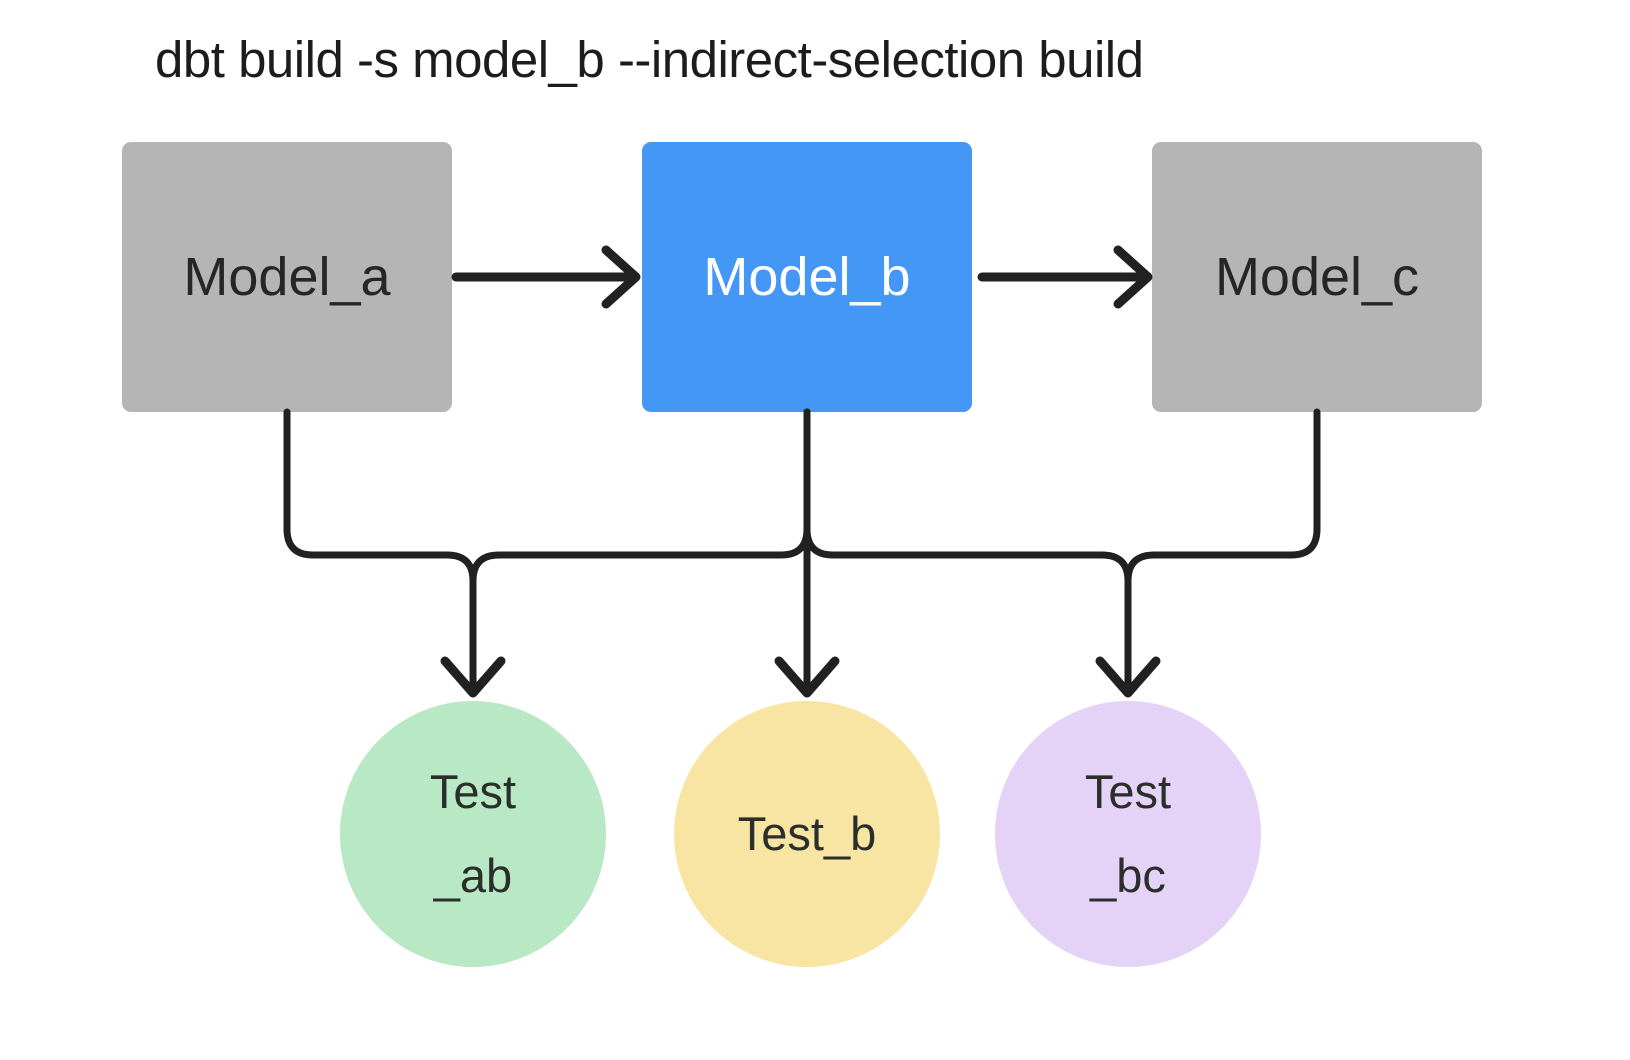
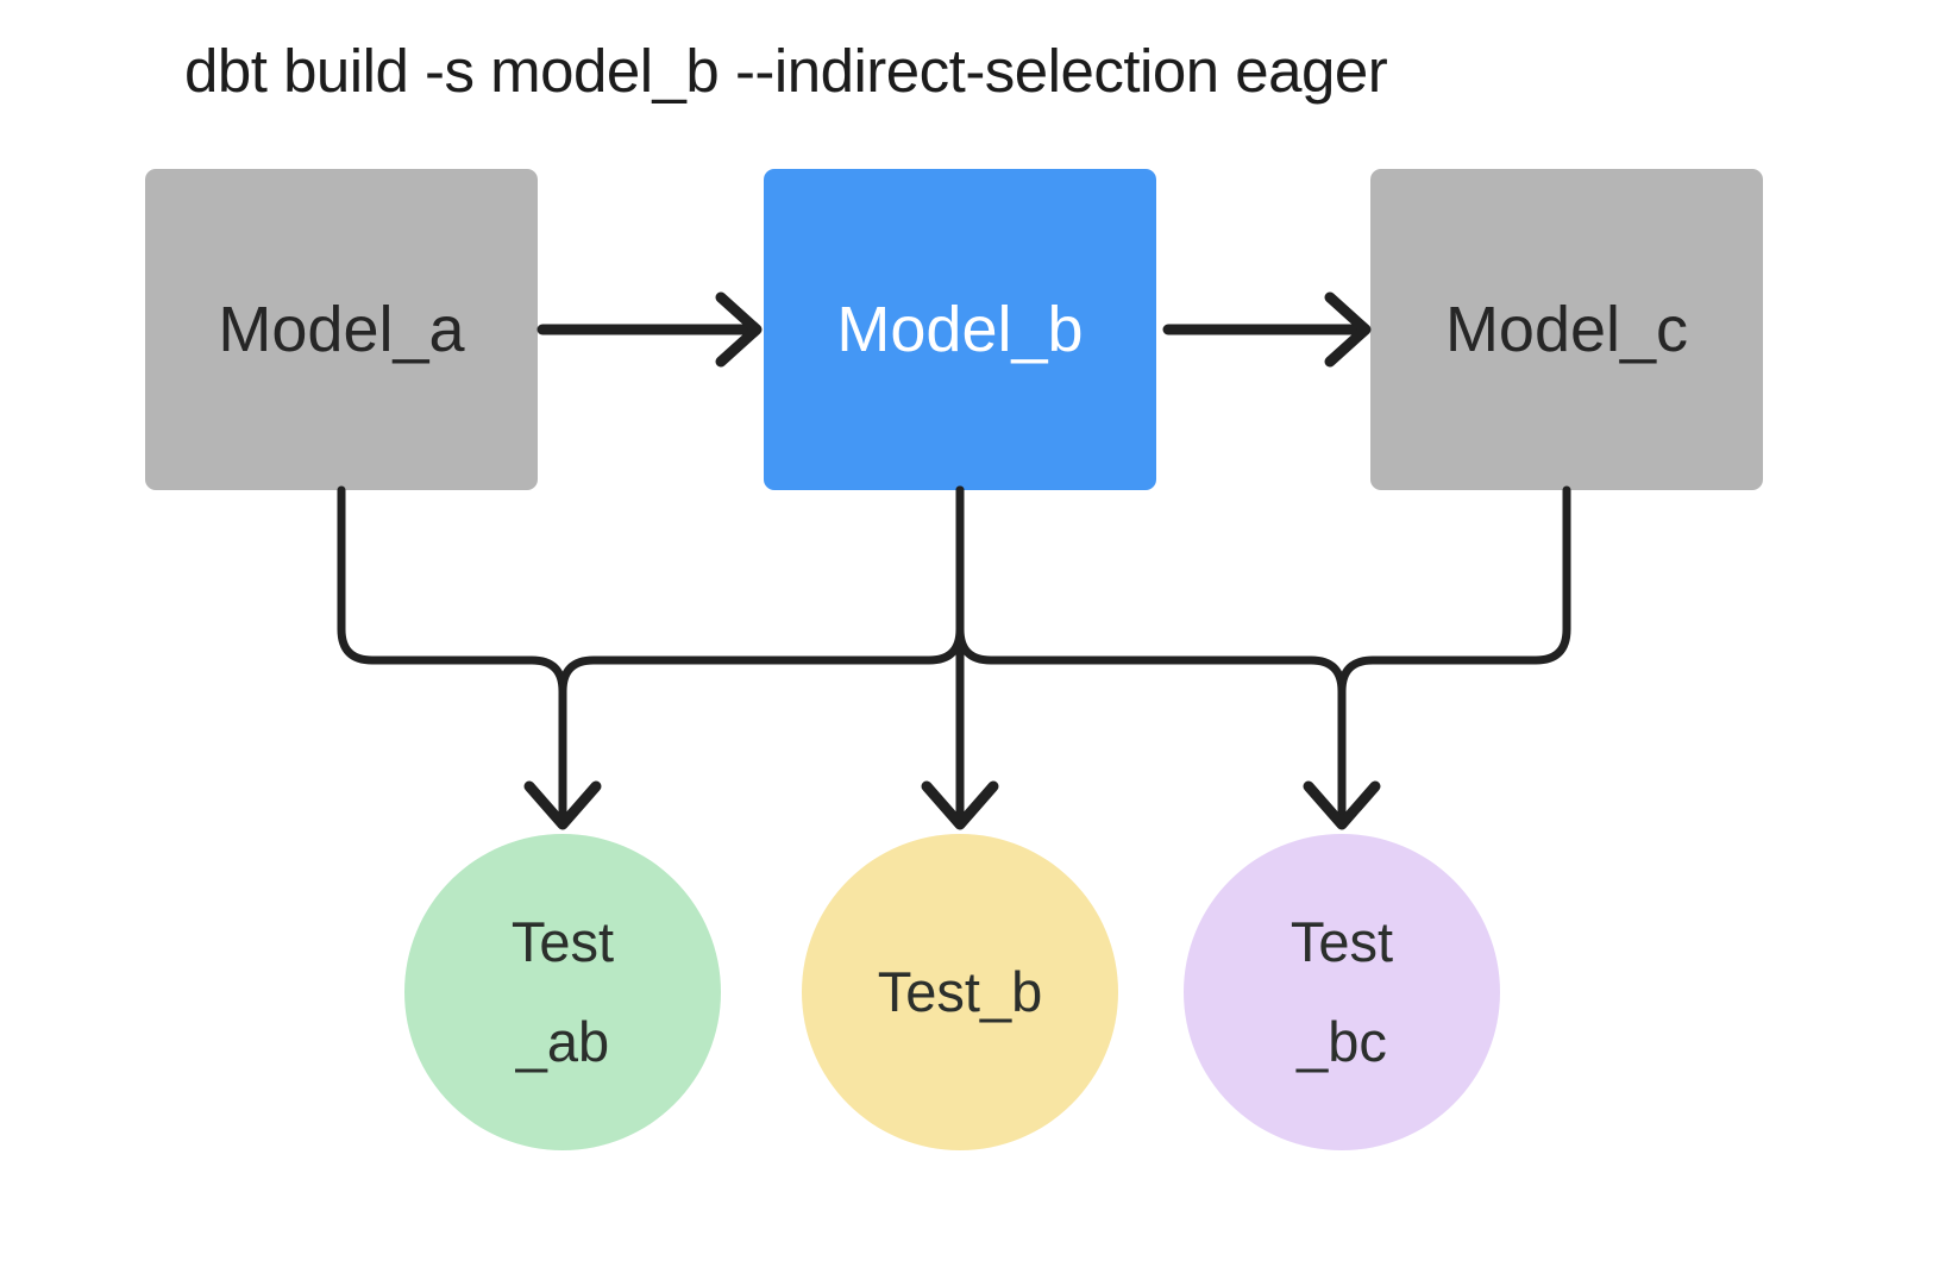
- dbt build -s model_b --indirect-selection build
+ dbt build -s model_b --indirect-selection eager
  Model_a
  Model_b
  Model_c
  Test
  _ab
  Test_b
  Test
  _bc
